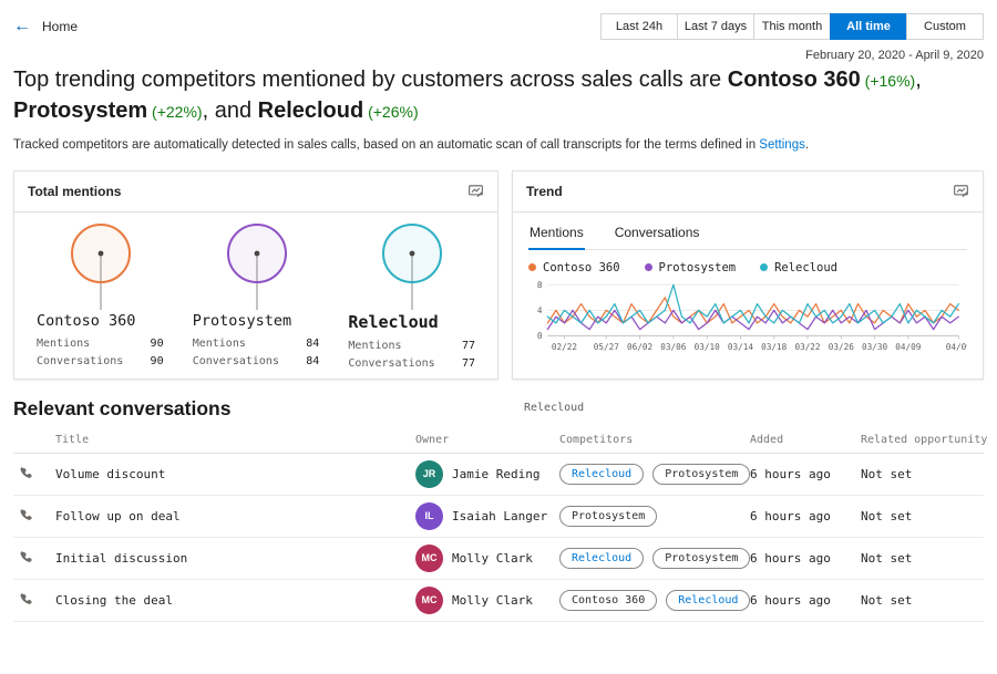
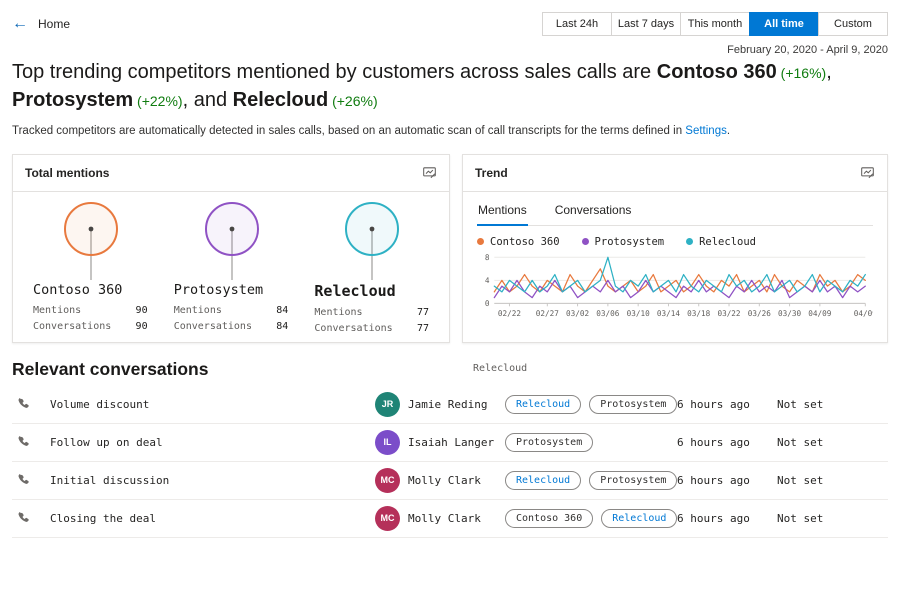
  ←
  Home
  Last 24h
  Last 7 days
  This month
  All time
  Custom
  February 20, 2020 - April 9, 2020
  Top trending competitors mentioned by customers across sales calls are Contoso 360 (+16%), Protosystem (+22%), and Relecloud (+26%)
  Tracked competitors are automatically detected in sales calls, based on an automatic scan of call transcripts for the terms defined in Settings.
  Total mentions
  Contoso 360
  Mentions
  90
  Conversations
  90
  Protosystem
  Mentions
  84
  Conversations
  84
  Relecloud
  Mentions
  77
  Conversations
  77
  Trend
  Mentions
  Conversations
  Contoso 360
  Protosystem
  Relecloud
  0
  4
  8
  02/22
- 05/27
+ 02/27
- 06/02
+ 03/02
  03/06
  03/10
  03/14
  03/18
  03/22
  03/26
  03/30
  04/09
  04/0
  Relevant conversations
  Relecloud
- Title
- Owner
- Competitors
- Added
- Related opportunity
  Volume discount
  JR
  Jamie Reding
  Relecloud
  Protosystem
  6 hours ago
  Not set
  Follow up on deal
  IL
  Isaiah Langer
  Protosystem
  6 hours ago
  Not set
  Initial discussion
  MC
  Molly Clark
  Relecloud
  Protosystem
  6 hours ago
  Not set
  Closing the deal
  MC
  Molly Clark
  Contoso 360
  Relecloud
  6 hours ago
  Not set
